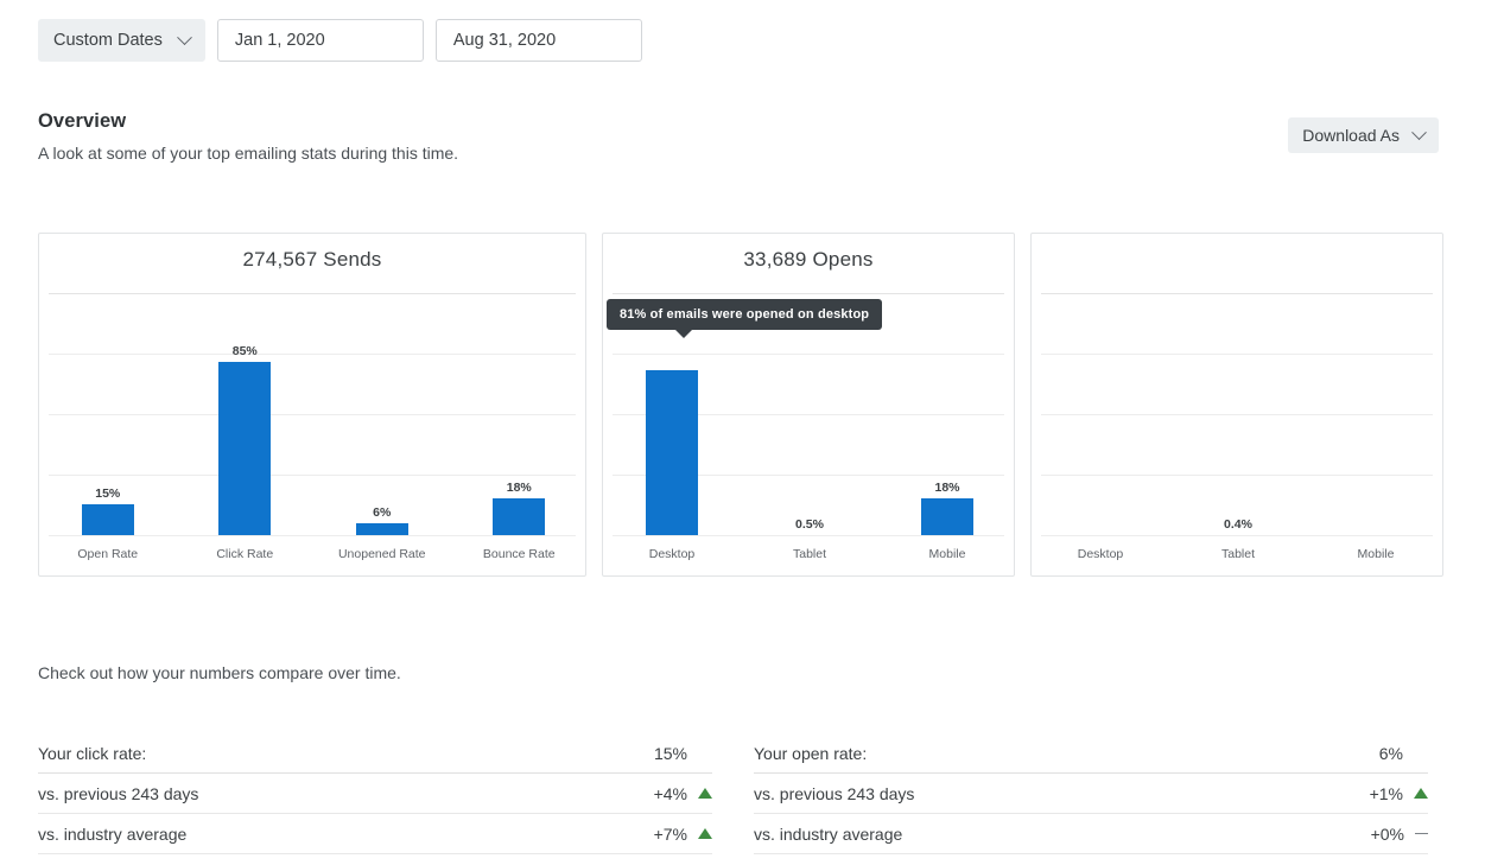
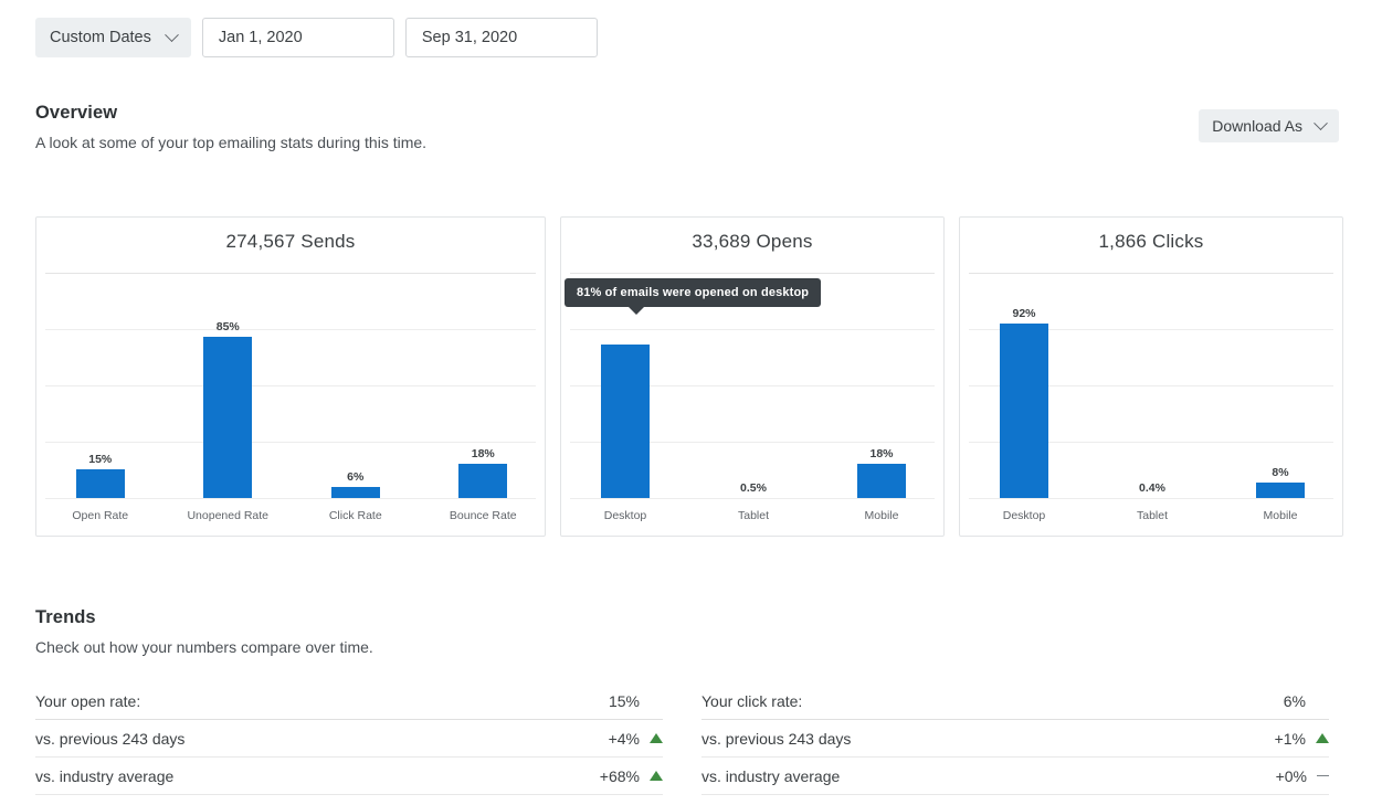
  Custom Dates
  Jan 1, 2020
- Aug 31, 2020
+ Sep 31, 2020
  Overview
  A look at some of your top emailing stats during this time.
  Download As
  274,567 Sends
  15%
  Open Rate
  85%
- Click Rate
+ Unopened Rate
  6%
- Unopened Rate
+ Click Rate
  18%
  Bounce Rate
  33,689 Opens
  Desktop
  0.5%
  Tablet
  18%
  Mobile
  81% of emails were opened on desktop
+ 1,866 Clicks
+ 92%
  Desktop
  0.4%
  Tablet
+ 8%
  Mobile
+ Trends
  Check out how your numbers compare over time.
- Your click rate:
+ Your open rate:
  15%
  vs. previous 243 days
  +4%
  vs. industry average
- +7%
+ +68%
- Your open rate:
+ Your click rate:
  6%
  vs. previous 243 days
  +1%
  vs. industry average
  +0%
